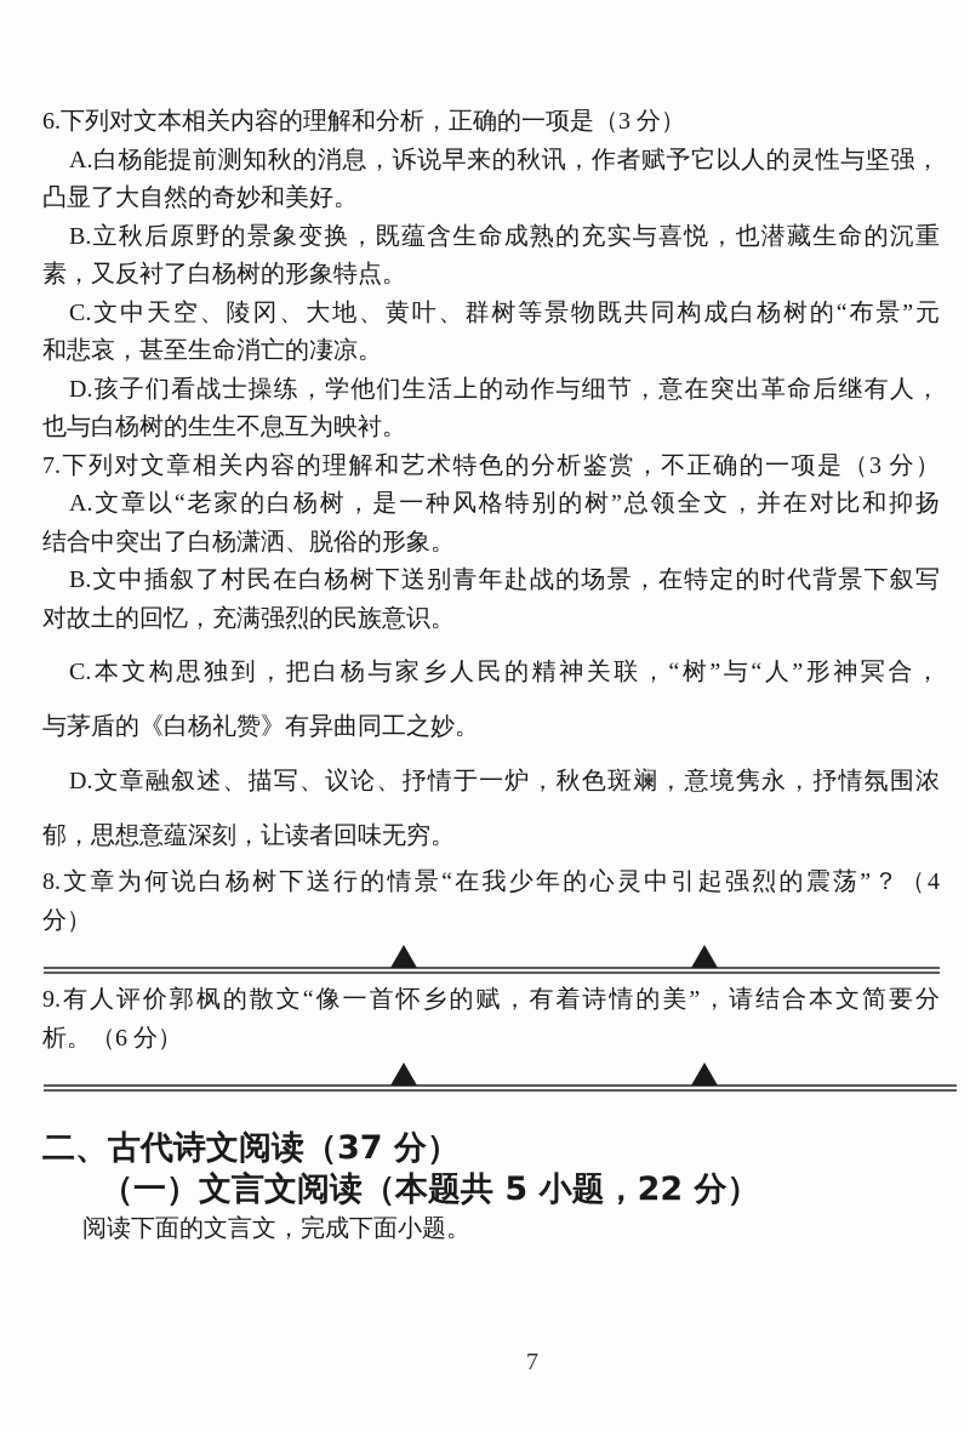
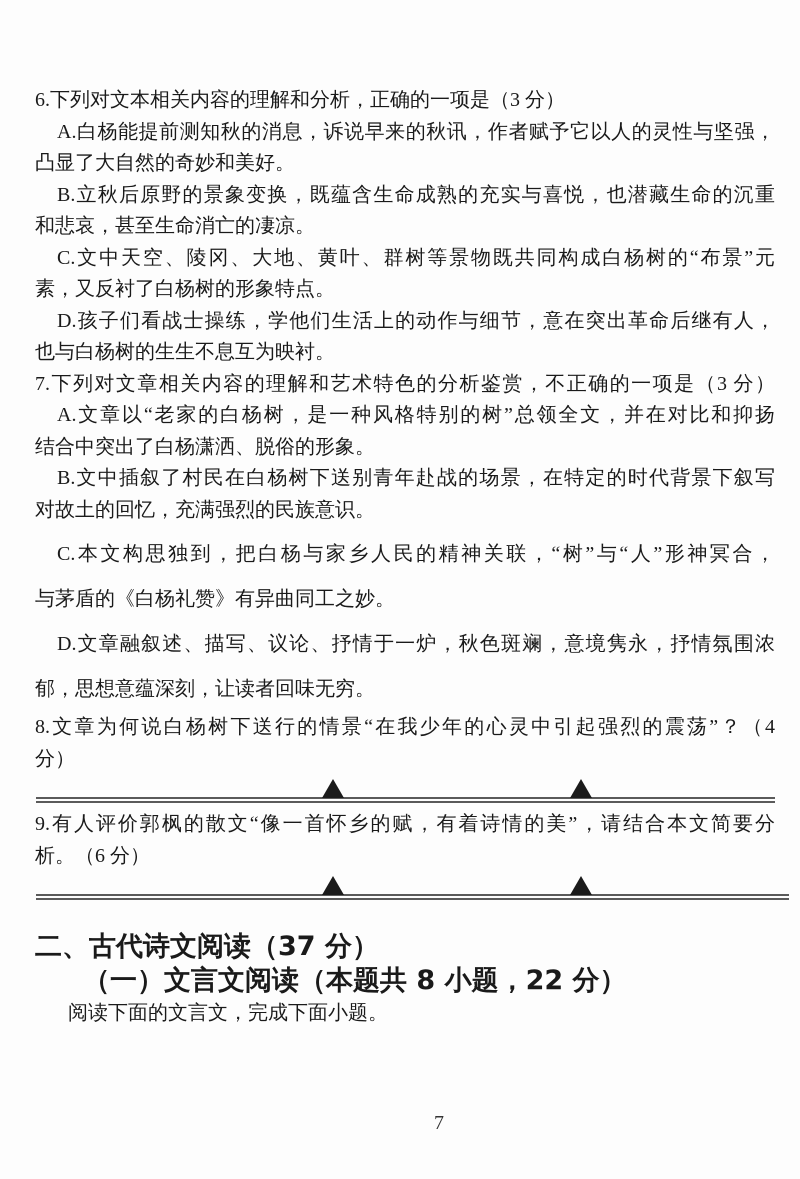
  6.下列对文本相关内容的理解和分析，正确的一项是（3 分）
  A.白杨能提前测知秋的消息，诉说早来的秋讯，作者赋予它以人的灵性与坚强，
  凸显了大自然的奇妙和美好。
  B.立秋后原野的景象变换，既蕴含生命成熟的充实与喜悦，也潜藏生命的沉重
- 素，又反衬了白杨树的形象特点。
+ 和悲哀，甚至生命消亡的凄凉。
  C.文中天空、陵冈、大地、黄叶、群树等景物既共同构成白杨树的“布景”元
- 和悲哀，甚至生命消亡的凄凉。
+ 素，又反衬了白杨树的形象特点。
  D.孩子们看战士操练，学他们生活上的动作与细节，意在突出革命后继有人，
  也与白杨树的生生不息互为映衬。
  7.下列对文章相关内容的理解和艺术特色的分析鉴赏，不正确的一项是（3 分）
  A.文章以“老家的白杨树，是一种风格特别的树”总领全文，并在对比和抑扬
  结合中突出了白杨潇洒、脱俗的形象。
  B.文中插叙了村民在白杨树下送别青年赴战的场景，在特定的时代背景下叙写
  对故土的回忆，充满强烈的民族意识。
  C.本文构思独到，把白杨与家乡人民的精神关联，“树”与“人”形神冥合，
  与茅盾的《白杨礼赞》有异曲同工之妙。
  D.文章融叙述、描写、议论、抒情于一炉，秋色斑斓，意境隽永，抒情氛围浓
  郁，思想意蕴深刻，让读者回味无穷。
  8.文章为何说白杨树下送行的情景“在我少年的心灵中引起强烈的震荡”？（4
  分）
  9.有人评价郭枫的散文“像一首怀乡的赋，有着诗情的美”，请结合本文简要分
  析。（6 分）
  二、古代诗文阅读（37 分）
- （一）文言文阅读（本题共 5 小题，22 分）
+ （一）文言文阅读（本题共 8 小题，22 分）
  阅读下面的文言文，完成下面小题。
  7
